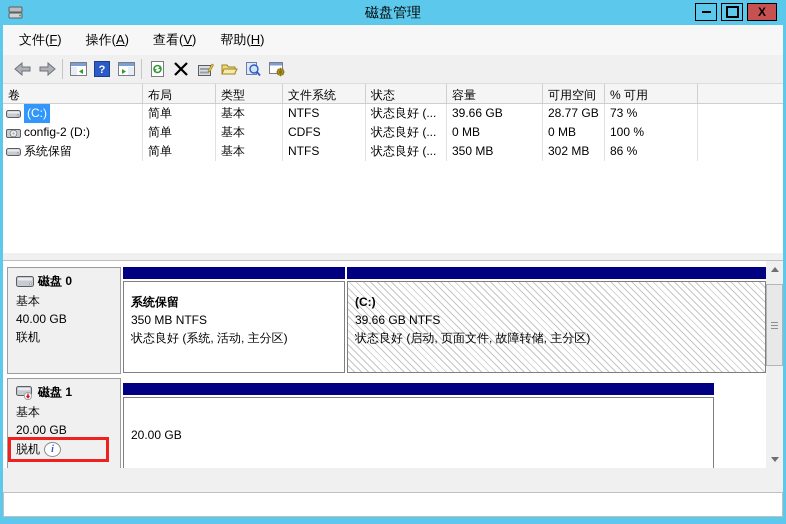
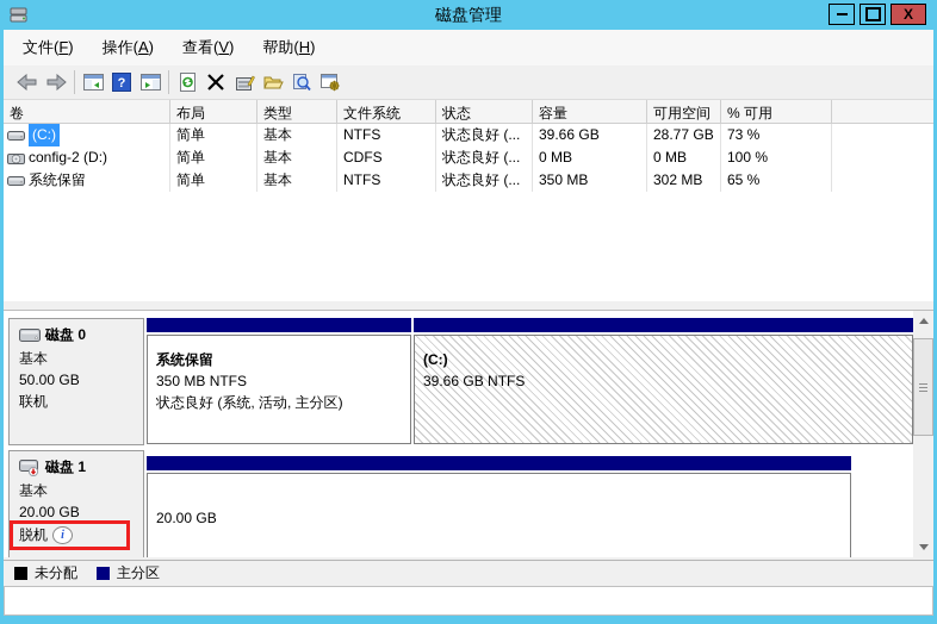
  磁盘管理
  X
  文件(F)
  操作(A)
  查看(V)
  帮助(H)
  ?
  卷
  布局
  类型
  文件系统
  状态
  容量
  可用空间
  % 可用
  (C:)
  简单
  基本
  NTFS
  状态良好 (...
  39.66 GB
  28.77 GB
  73 %
  config-2 (D:)
  简单
  基本
  CDFS
  状态良好 (...
  0 MB
  0 MB
  100 %
  系统保留
  简单
  基本
  NTFS
  状态良好 (...
  350 MB
  302 MB
- 86 %
+ 65 %
  磁盘 0
  基本
- 40.00 GB
+ 50.00 GB
  联机
  系统保留
  350 MB NTFS
  状态良好 (系统, 活动, 主分区)
  (C:)
  39.66 GB NTFS
- 状态良好 (启动, 页面文件, 故障转储, 主分区)
  磁盘 1
  基本
  20.00 GB
  脱机
  i
  20.00 GB
+ 未分配
+ 主分区
